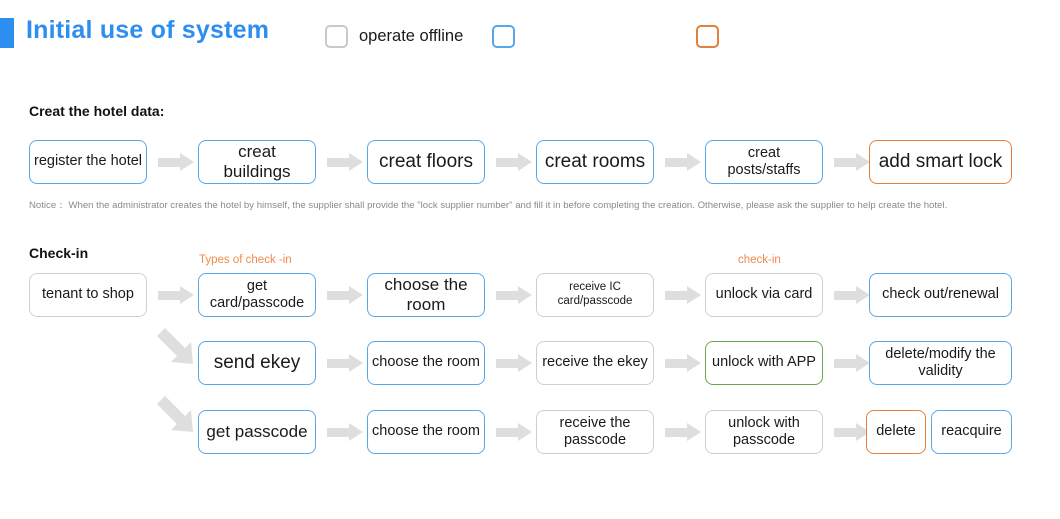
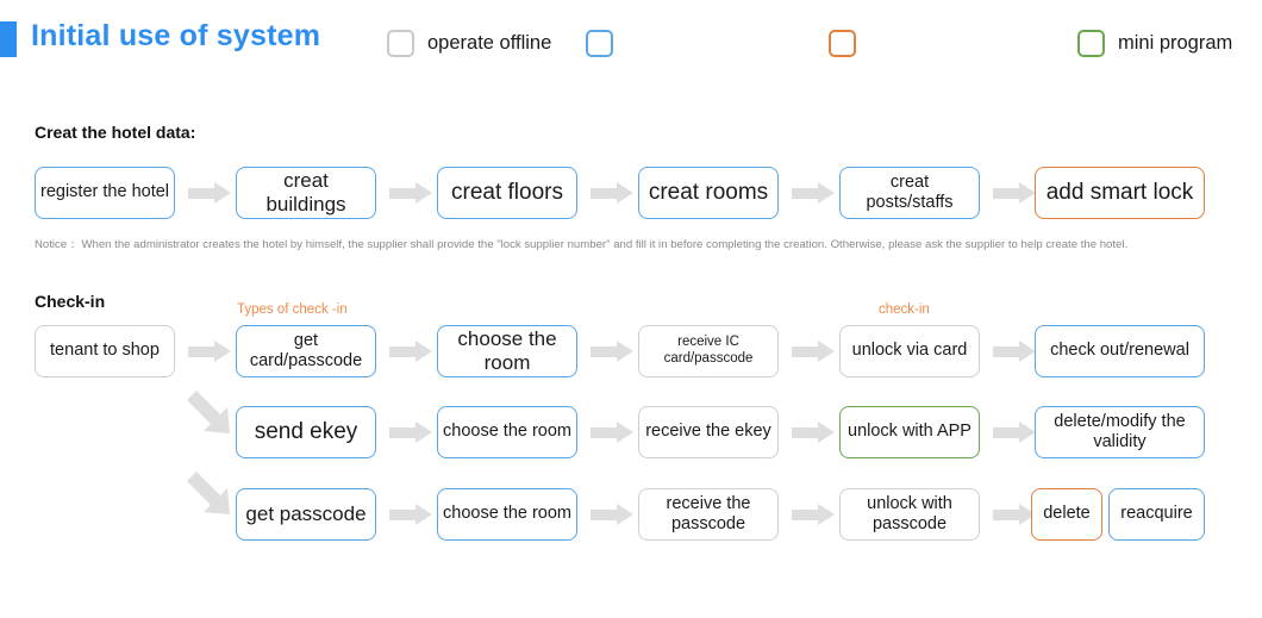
  Initial use of system
  operate offline
+ mini program
  Creat the hotel data:
  register the hotel
  creat buildings
  creat floors
  creat rooms
  creat posts/staffs
  add smart lock
  Notice： When the administrator creates the hotel by himself, the supplier shall provide the "lock supplier number" and fill it in before completing the creation. Otherwise, please ask the supplier to help create the hotel.
  Check-in
  Types of check -in
  check-in
  tenant to shop
  get card/passcode
  choose the room
  receive IC card/passcode
  unlock via card
  check out/renewal
  send ekey
  choose the room
  receive the ekey
  unlock with APP
  delete/modify the validity
  get passcode
  choose the room
  receive the passcode
  unlock with passcode
  delete
  reacquire
